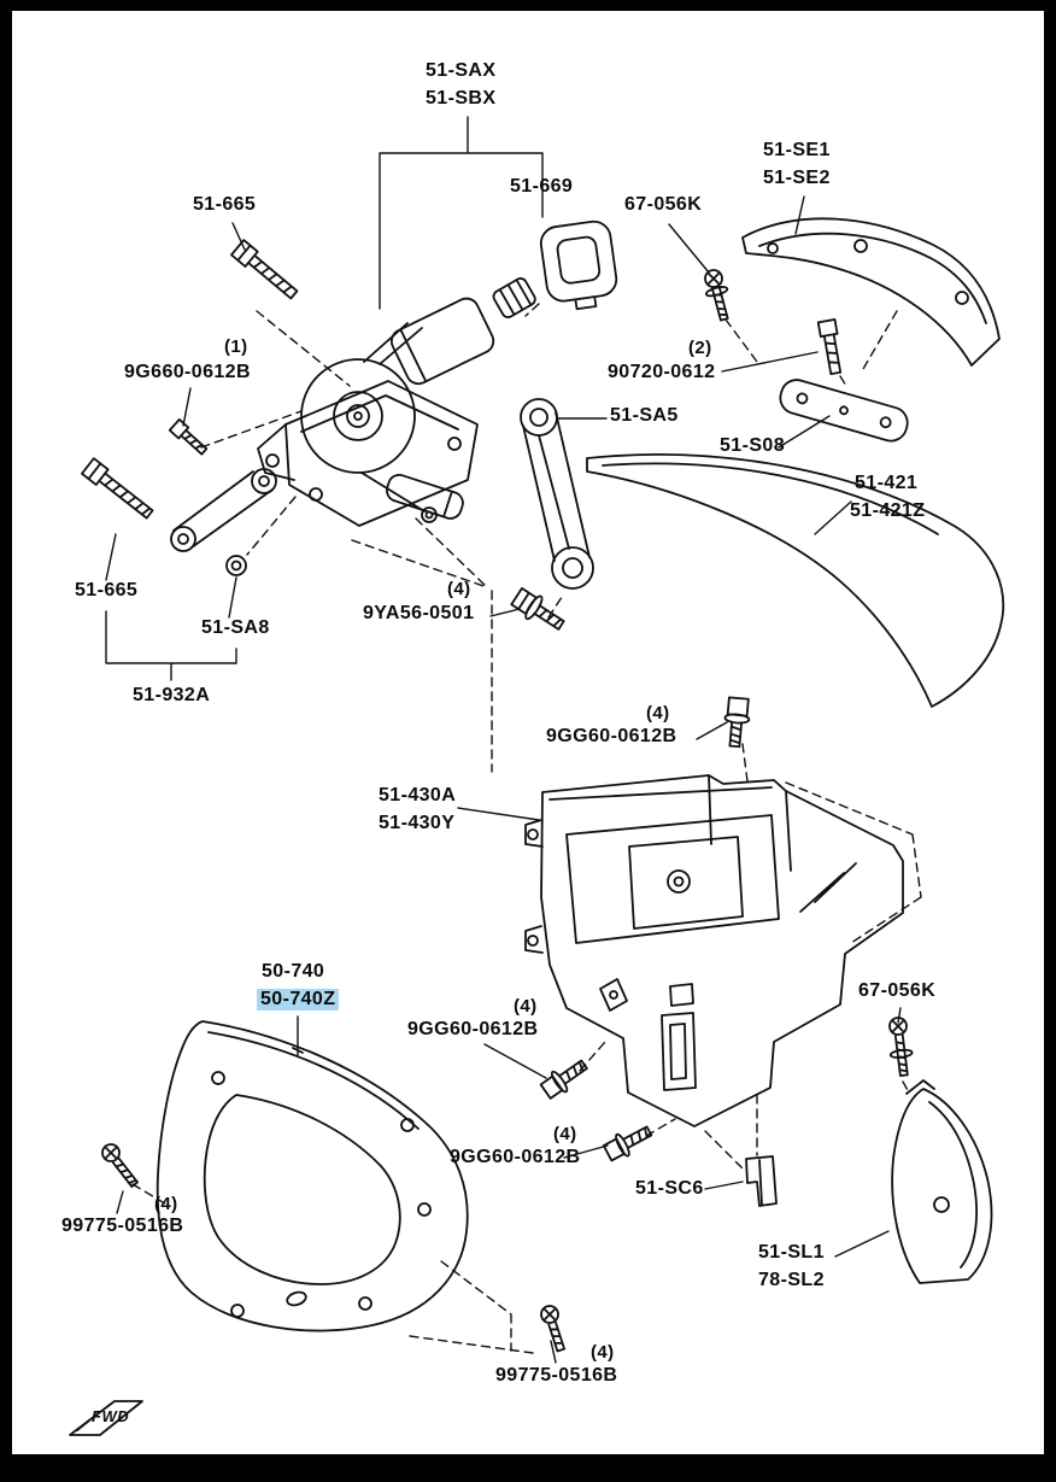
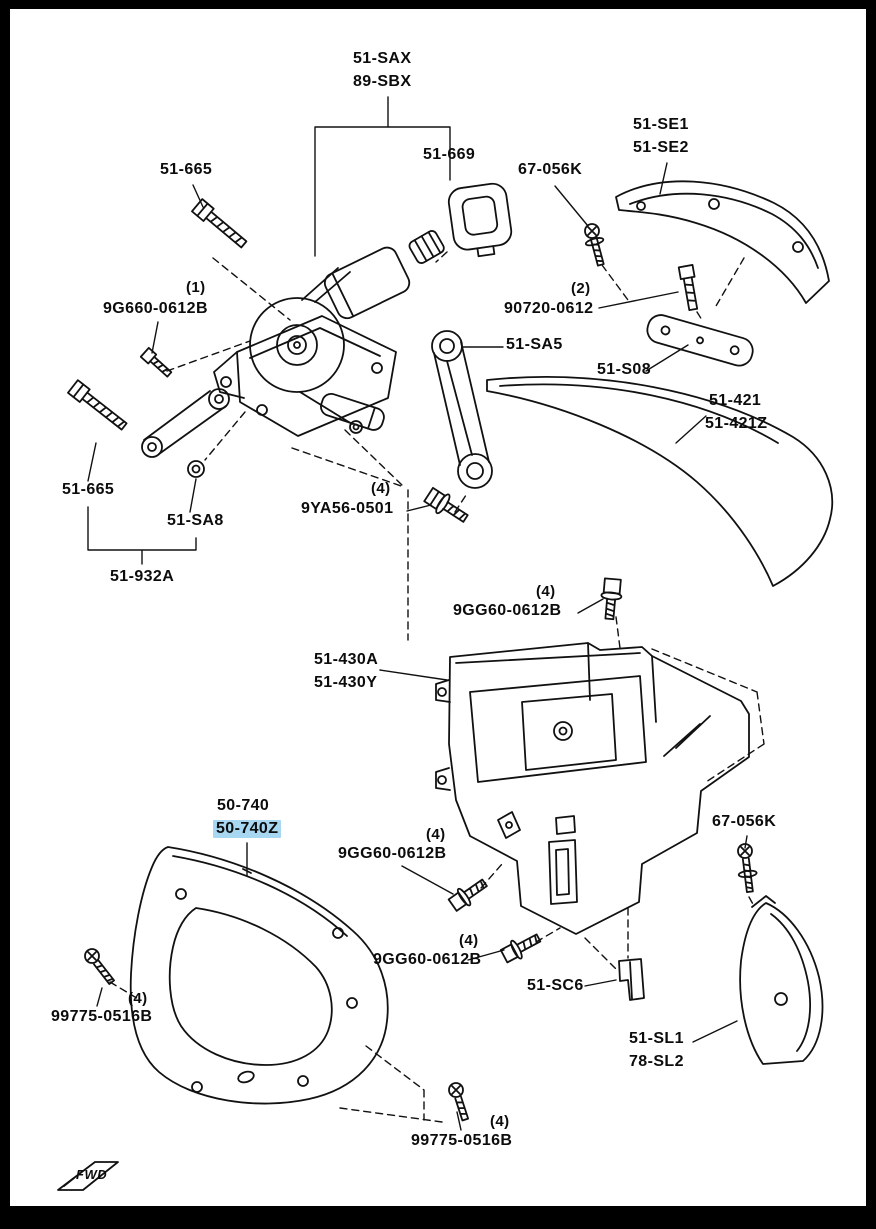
  51-SAX
- 51-SBX
+ 89-SBX
  51-669
  67-056K
  51-SE1
  51-SE2
  51-665
  (1)
  9G660-0612B
  (2)
  90720-0612
  51-SA5
  51-S08
  51-421
  51-421Z
  51-665
  (4)
  9YA56-0501
  51-SA8
  51-932A
  (4)
  9GG60-0612B
  51-430A
  51-430Y
  50-740
  50-740Z
  67-056K
  (4)
  9GG60-0612B
  (4)
  9GG60-0612B
  51-SC6
  (4)
  99775-0516B
  51-SL1
  78-SL2
  (4)
  99775-0516B
  FWD
